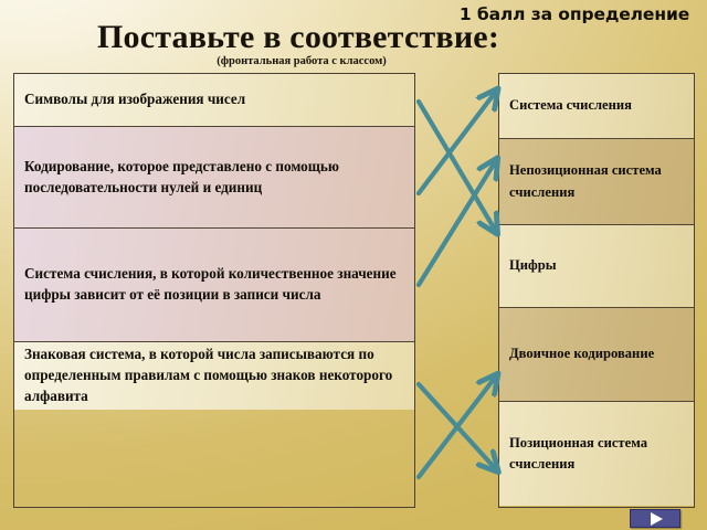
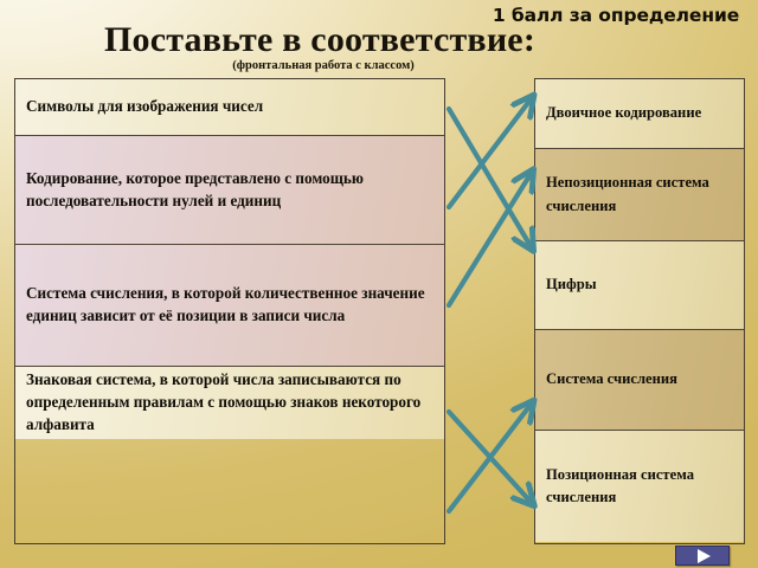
  1 балл за определение
  Поставьте в соответствие:
  (фронтальная работа с классом)
  Символы для изображения чисел
  Кодирование, которое представлено с помощью последовательности нулей и единиц
- Система счисления, в которой количественное значение цифры зависит от её позиции в записи числа
+ Система счисления, в которой количественное значение единиц зависит от её позиции в записи числа
  Знаковая система, в которой числа записываются по определенным правилам с помощью знаков некоторого алфавита
- Система счисления
+ Двоичное кодирование
  Непозиционная система счисления
  Цифры
- Двоичное кодирование
+ Система счисления
  Позиционная система счисления
